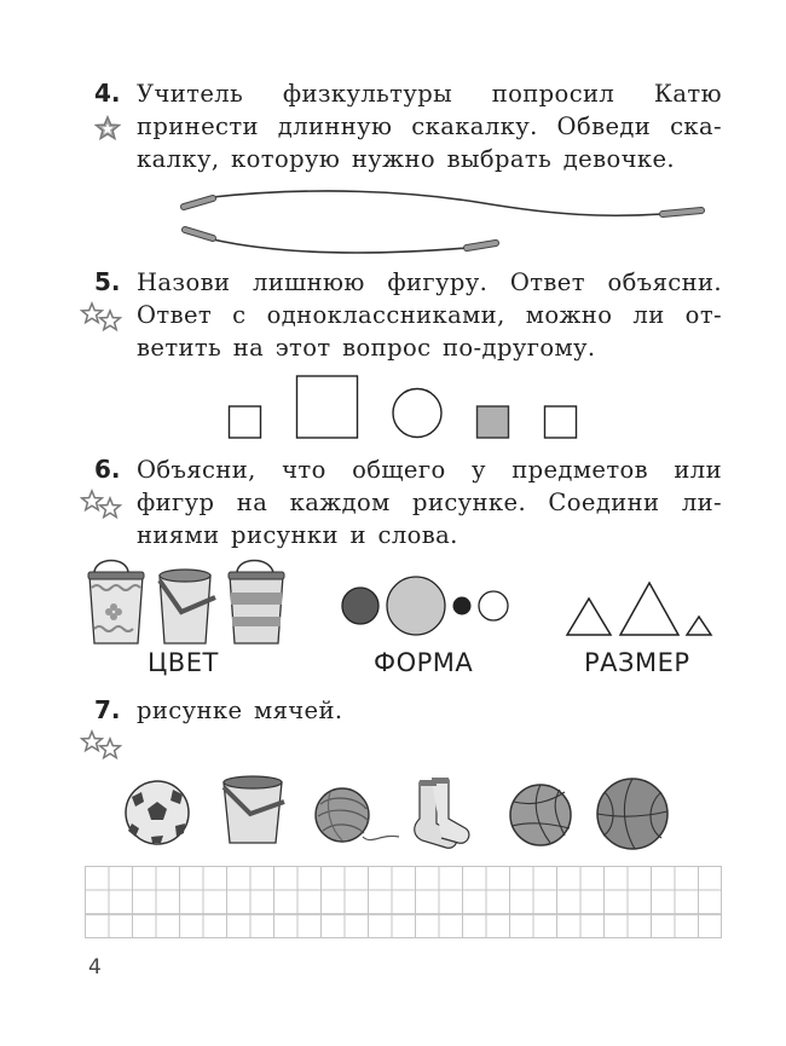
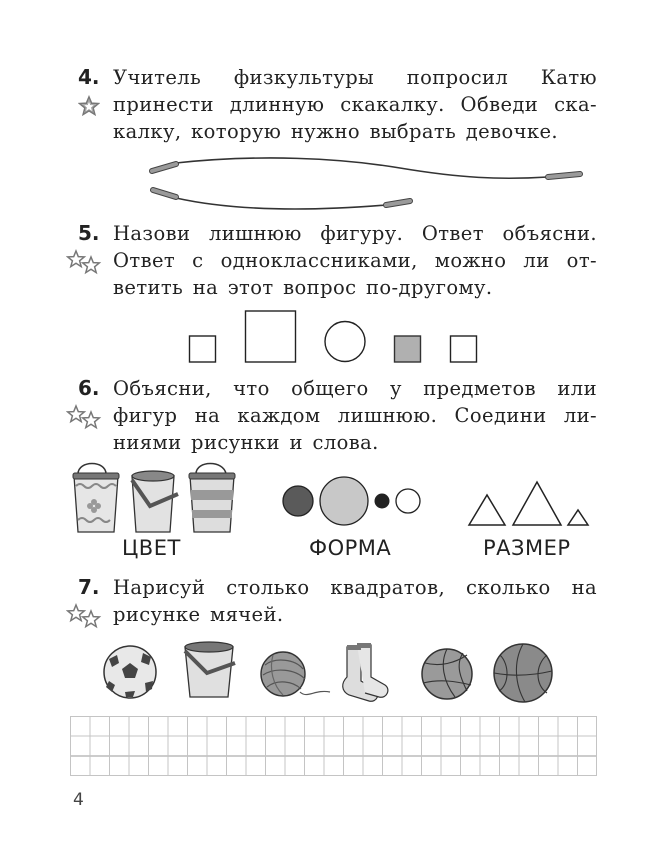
  4.
  Учитель физкультуры попросил Катю
  принести длинную скакалку. Обведи ска-
  калку, которую нужно выбрать девочке.
  5.
  Назови лишнюю фигуру. Ответ объясни.
  Ответ с одноклассниками, можно ли от-
  ветить на этот вопрос по-другому.
  6.
  Объясни, что общего у предметов или
- фигур на каждом рисунке. Соедини ли-
+ фигур на каждом лишнюю. Соедини ли-
  ниями рисунки и слова.
  ЦВЕТ
  ФОРМА
  РАЗМЕР
  7.
+ Нарисуй столько квадратов, сколько на
  рисунке мячей.
  4
